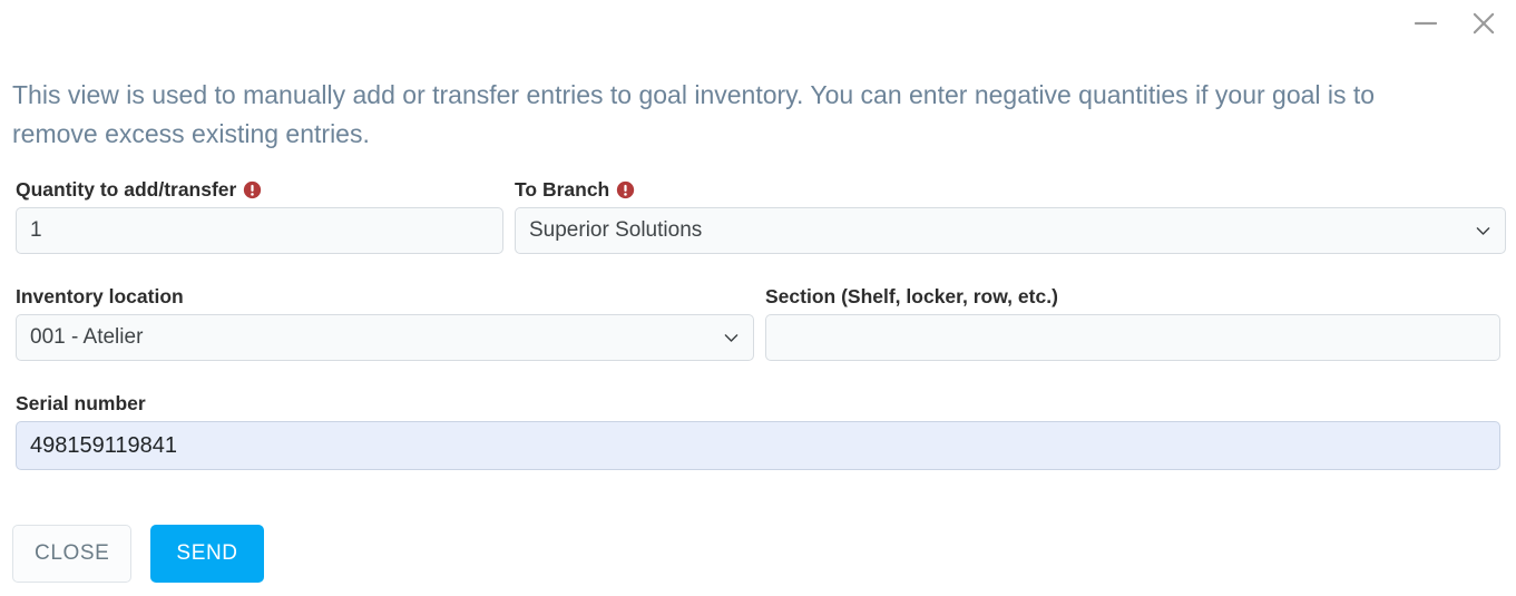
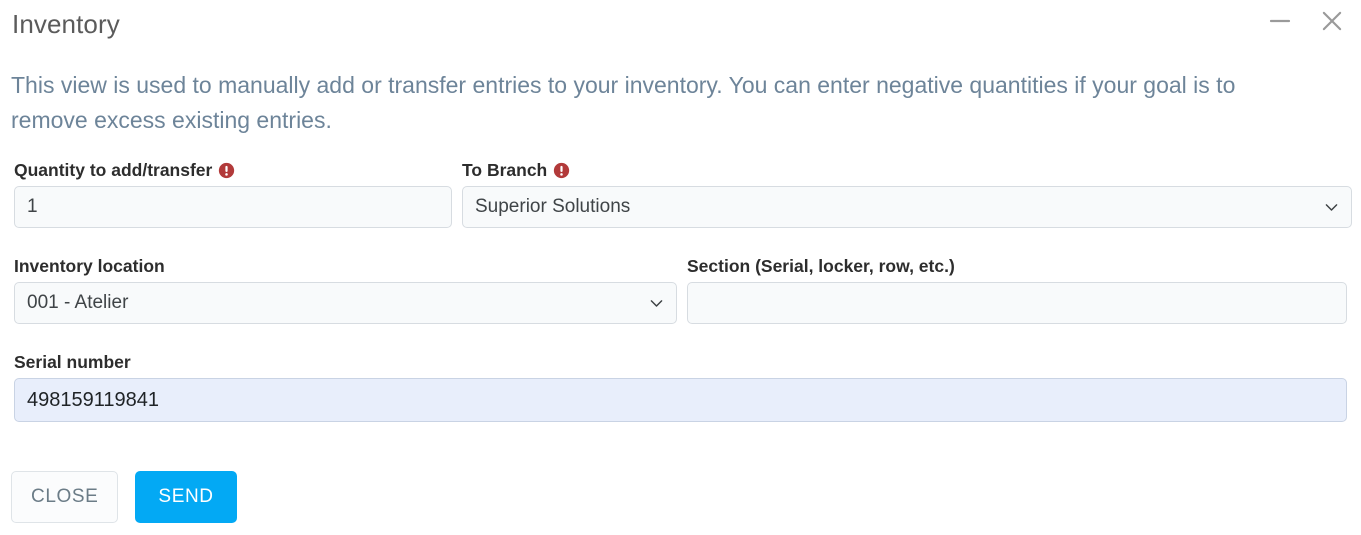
+ Inventory
- This view is used to manually add or transfer entries to goal inventory. You can enter negative quantities if your goal is to remove excess existing entries.
+ This view is used to manually add or transfer entries to your inventory. You can enter negative quantities if your goal is to remove excess existing entries.
  Quantity to add/transfer
  1
  To Branch
  Superior Solutions
  Inventory location
  001 - Atelier
- Section (Shelf, locker, row, etc.)
+ Section (Serial, locker, row, etc.)
  Serial number
  498159119841
  CLOSE
  SEND
